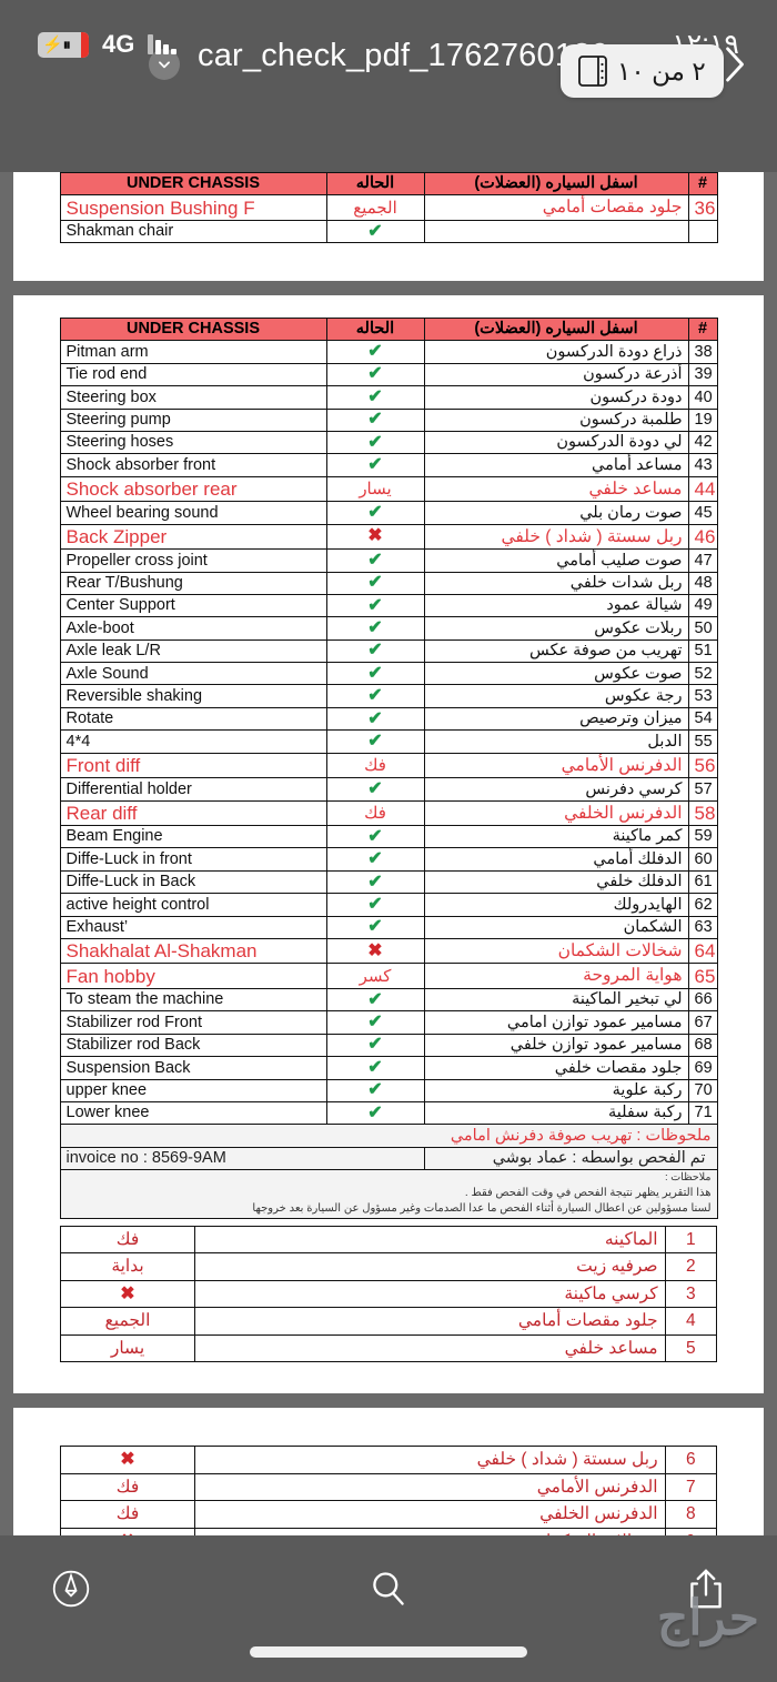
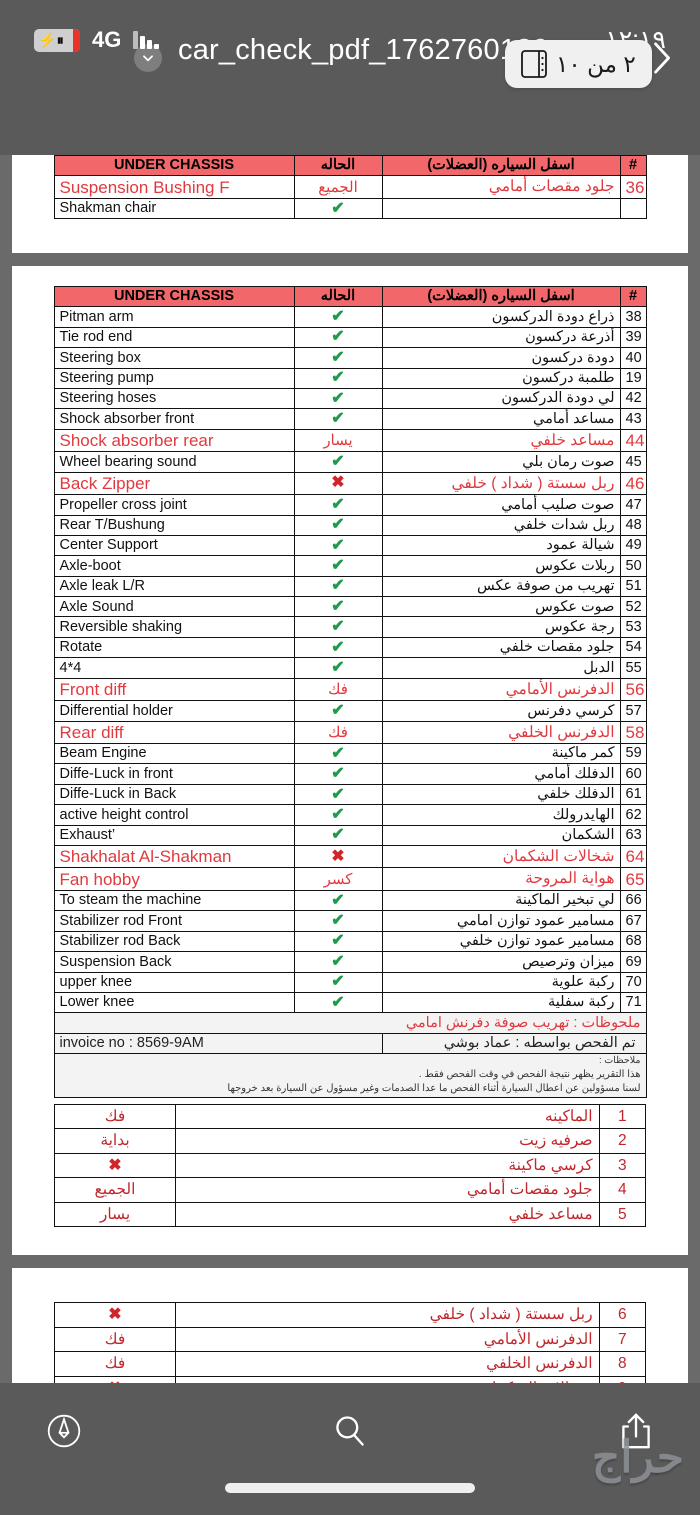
  ⚡
  ⏸
  4G
  car_check_pdf_1762760
  UNDER CHASSIS	الحاله	اسفل السياره (العضلات)	#
  Suspension Bushing F	الجميع	جلود مقصات أمامي	36
  Shakman chair	✔
  UNDER CHASSIS	الحاله	اسفل السياره (العضلات)	#
  Pitman arm	✔	ذراع دودة الدركسون	38
  Tie rod end	✔	أذرعة دركسون	39
  Steering box	✔	دودة دركسون	40
  Steering pump	✔	طلمبة دركسون	19
  Steering hoses	✔	لي دودة الدركسون	42
  Shock absorber front	✔	مساعد أمامي	43
  Shock absorber rear	يسار	مساعد خلفي	44
  Wheel bearing sound	✔	صوت رمان بلي	45
  Back Zipper	✖	ربل سستة ( شداد ) خلفي	46
  Propeller cross joint	✔	صوت صليب أمامي	47
  Rear T/Bushung	✔	ربل شدات خلفي	48
  Center Support	✔	شيالة عمود	49
  Axle-boot	✔	ربلات عكوس	50
  Axle leak L/R	✔	تهريب من صوفة عكس	51
  Axle Sound	✔	صوت عكوس	52
  Reversible shaking	✔	رجة عكوس	53
- Rotate	✔	ميزان وترصيص	54
+ Rotate	✔	جلود مقصات خلفي	54
  4*4	✔	الدبل	55
  Front diff	فك	الدفرنس الأمامي	56
  Differential holder	✔	كرسي دفرنس	57
  Rear diff	فك	الدفرنس الخلفي	58
  Beam Engine	✔	كمر ماكينة	59
  Diffe-Luck in front	✔	الدفلك أمامي	60
  Diffe-Luck in Back	✔	الدفلك خلفي	61
  active height control	✔	الهايدرولك	62
  Exhaust’	✔	الشكمان	63
  Shakhalat Al-Shakman	✖	شخالات الشكمان	64
  Fan hobby	كسر	هواية المروحة	65
  To steam the machine	✔	لي تبخير الماكينة	66
  Stabilizer rod Front	✔	مسامير عمود توازن امامي	67
  Stabilizer rod Back	✔	مسامير عمود توازن خلفي	68
- Suspension Back	✔	جلود مقصات خلفي	69
+ Suspension Back	✔	ميزان وترصيص	69
  upper knee	✔	ركبة علوية	70
  Lower knee	✔	ركبة سفلية	71
  ملحوظات : تهريب صوفة دفرنش امامي
  invoice no : 8569-9AM	تم الفحص بواسطه : عماد بوشي
  ملاحظات : هذا التقرير يظهر نتيجة الفحص في وقت الفحص فقط . لسنا مسؤولين عن اعطال السيارة أثناء الفحص ما عدا الصدمات وغير مسؤول عن السيارة بعد خروجها
  فك	الماكينه	1
  بداية	صرفيه زيت	2
  ✖	كرسي ماكينة	3
  الجميع	جلود مقصات أمامي	4
  يسار	مساعد خلفي	5
  ✖	ربل سستة ( شداد ) خلفي	6
  فك	الدفرنس الأمامي	7
  فك	الدفرنس الخلفي	8
  ٢ من ١٠
  حراج
